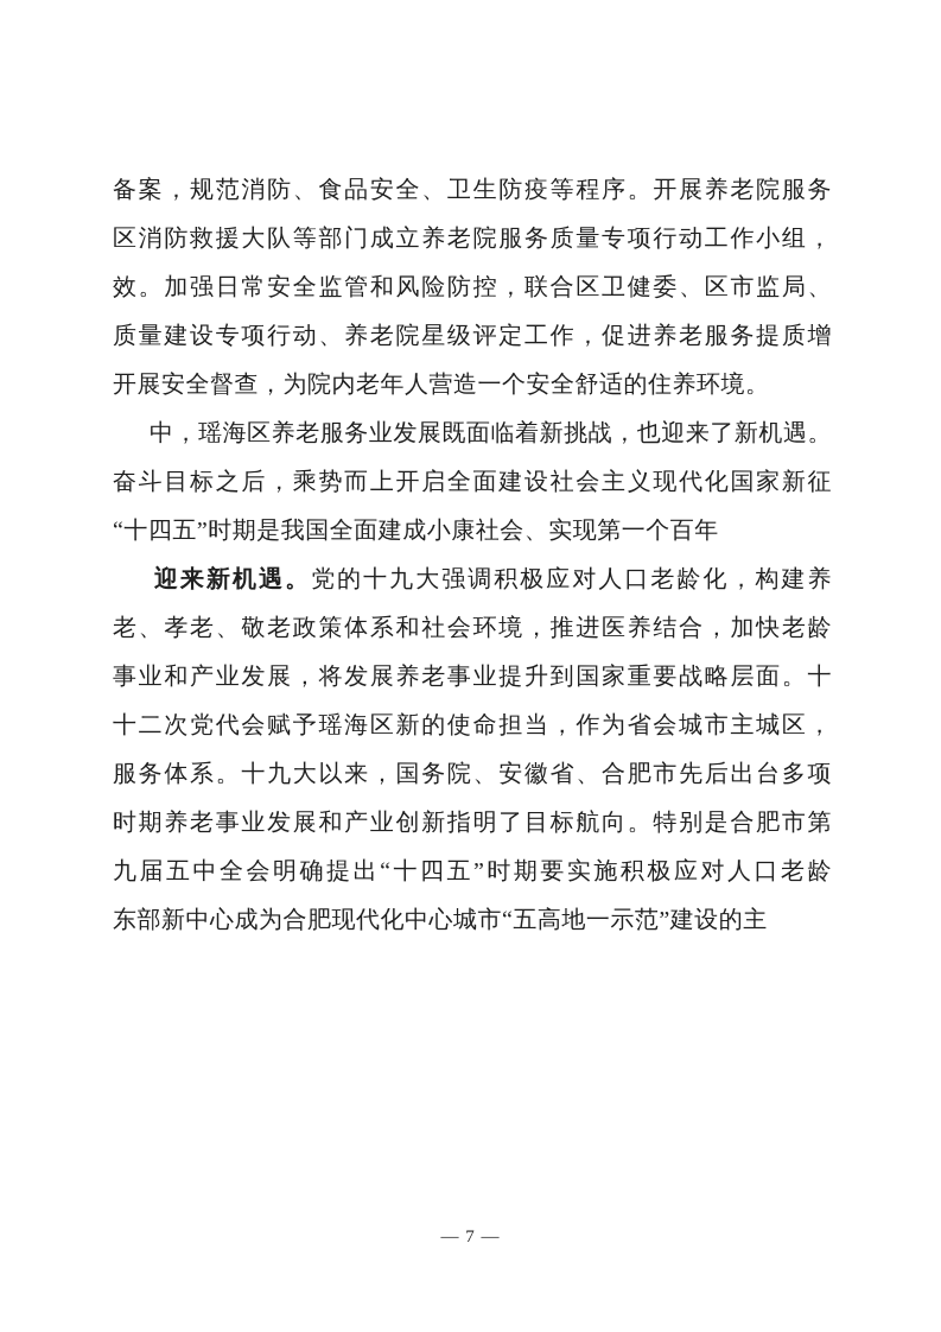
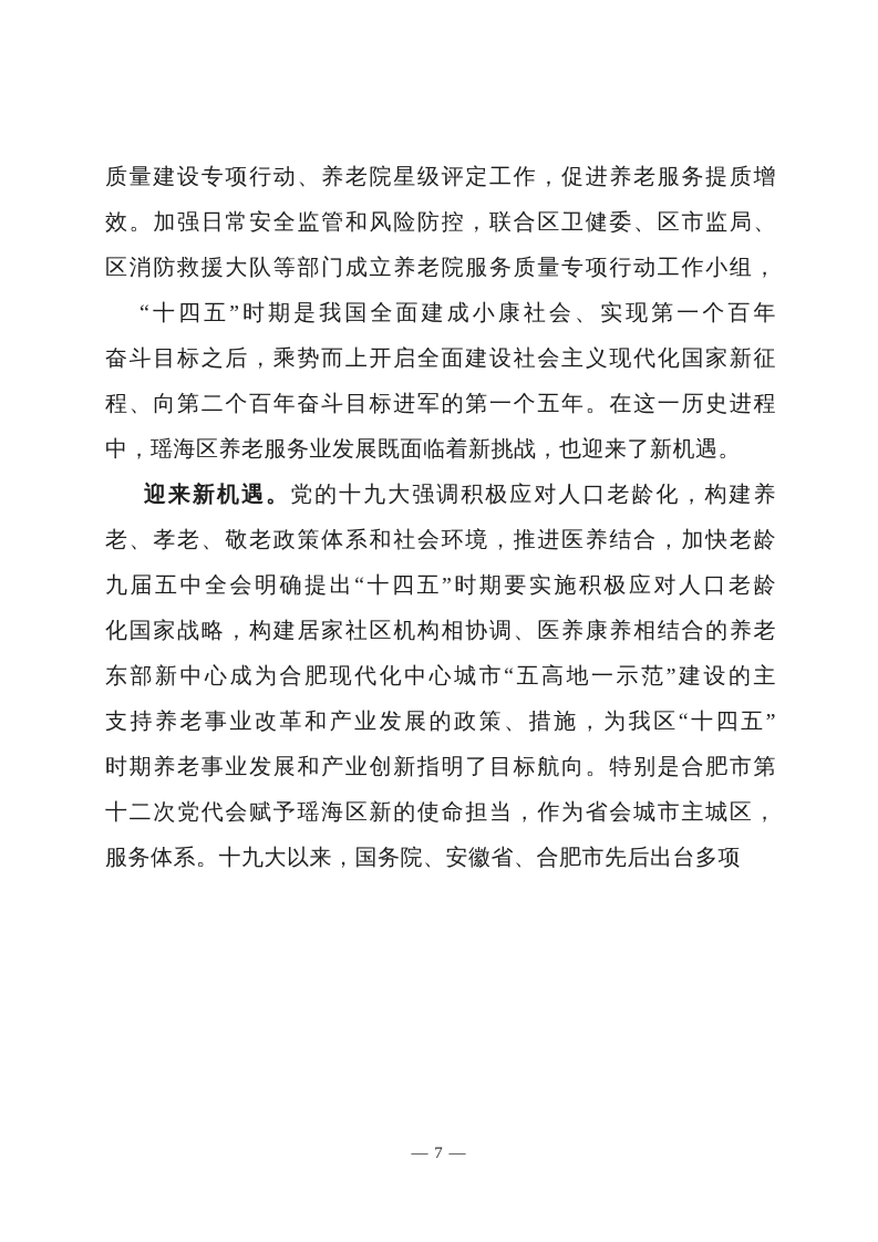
- 备案，规范消防、食品安全、卫生防疫等程序。开展养老院服务
- 区消防救援大队等部门成立养老院服务质量专项行动工作小组，
+ 质量建设专项行动、养老院星级评定工作，促进养老服务提质增
  效。加强日常安全监管和风险防控，联合区卫健委、区市监局、
- 质量建设专项行动、养老院星级评定工作，促进养老服务提质增
+ 区消防救援大队等部门成立养老院服务质量专项行动工作小组，
- 开展安全督查，为院内老年人营造一个安全舒适的住养环境。
- 中，瑶海区养老服务业发展既面临着新挑战，也迎来了新机遇。
+ “十四五”时期是我国全面建成小康社会、实现第一个百年
  奋斗目标之后，乘势而上开启全面建设社会主义现代化国家新征
+ 程、向第二个百年奋斗目标进军的第一个五年。在这一历史进程
- “十四五”时期是我国全面建成小康社会、实现第一个百年
+ 中，瑶海区养老服务业发展既面临着新挑战，也迎来了新机遇。
  迎来新机遇。党的十九大强调积极应对人口老龄化，构建养
  老、孝老、敬老政策体系和社会环境，推进医养结合，加快老龄
- 事业和产业发展，将发展养老事业提升到国家重要战略层面。十
- 十二次党代会赋予瑶海区新的使命担当，作为省会城市主城区，
+ 九届五中全会明确提出“十四五”时期要实施积极应对人口老龄
+ 化国家战略，构建居家社区机构相协调、医养康养相结合的养老
- 服务体系。十九大以来，国务院、安徽省、合肥市先后出台多项
+ 东部新中心成为合肥现代化中心城市“五高地一示范”建设的主
+ 支持养老事业改革和产业发展的政策、措施，为我区“十四五”
  时期养老事业发展和产业创新指明了目标航向。特别是合肥市第
- 九届五中全会明确提出“十四五”时期要实施积极应对人口老龄
+ 十二次党代会赋予瑶海区新的使命担当，作为省会城市主城区，
- 东部新中心成为合肥现代化中心城市“五高地一示范”建设的主
+ 服务体系。十九大以来，国务院、安徽省、合肥市先后出台多项
  — 7 —
